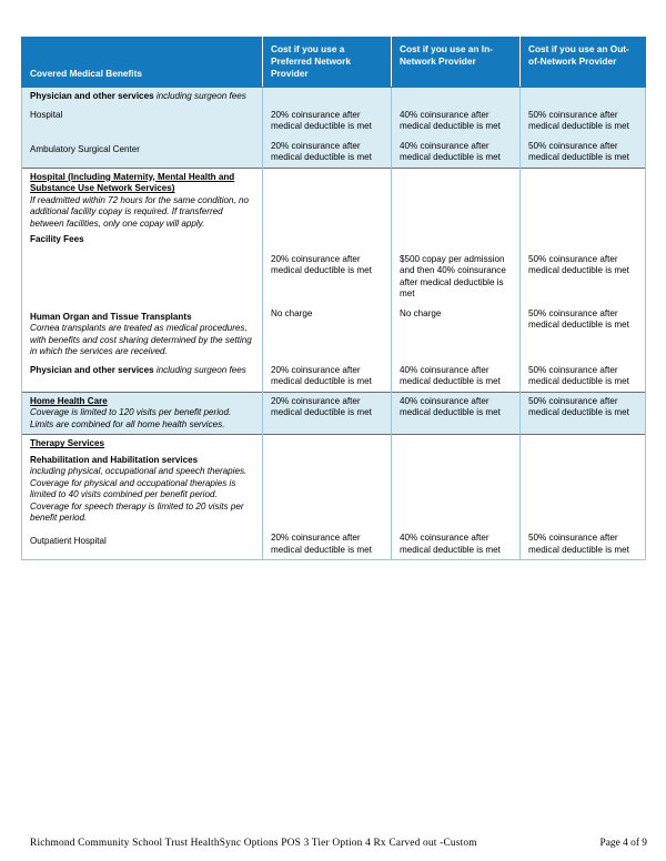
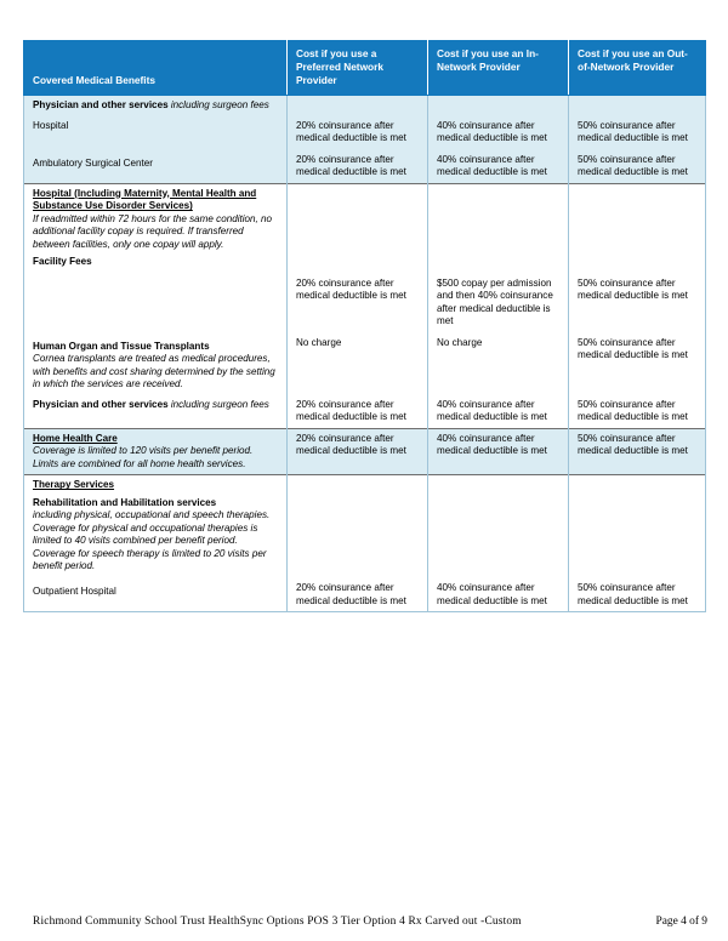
  Covered Medical Benefits	Cost if you use a Preferred Network Provider	Cost if you use an In-Network Provider	Cost if you use an Out-of-Network Provider
  Physician and other services including surgeon fees
  Hospital	20% coinsurance after medical deductible is met	40% coinsurance after medical deductible is met	50% coinsurance after medical deductible is met
  Ambulatory Surgical Center	20% coinsurance after medical deductible is met	40% coinsurance after medical deductible is met	50% coinsurance after medical deductible is met
- Hospital (Including Maternity, Mental Health and Substance Use Network Services) If readmitted within 72 hours for the same condition, no additional facility copay is required. If transferred between facilities, only one copay will apply. Facility Fees	20% coinsurance after medical deductible is met	$500 copay per admission and then 40% coinsurance after medical deductible is met	50% coinsurance after medical deductible is met
+ Hospital (Including Maternity, Mental Health and Substance Use Disorder Services) If readmitted within 72 hours for the same condition, no additional facility copay is required. If transferred between facilities, only one copay will apply. Facility Fees	20% coinsurance after medical deductible is met	$500 copay per admission and then 40% coinsurance after medical deductible is met	50% coinsurance after medical deductible is met
  Human Organ and Tissue Transplants Cornea transplants are treated as medical procedures, with benefits and cost sharing determined by the setting in which the services are received.	No charge	No charge	50% coinsurance after medical deductible is met
  Physician and other services including surgeon fees	20% coinsurance after medical deductible is met	40% coinsurance after medical deductible is met	50% coinsurance after medical deductible is met
  Home Health Care Coverage is limited to 120 visits per benefit period. Limits are combined for all home health services.	20% coinsurance after medical deductible is met	40% coinsurance after medical deductible is met	50% coinsurance after medical deductible is met
  Therapy Services Rehabilitation and Habilitation services including physical, occupational and speech therapies. Coverage for physical and occupational therapies is limited to 40 visits combined per benefit period. Coverage for speech therapy is limited to 20 visits per benefit period.
  Outpatient Hospital	20% coinsurance after medical deductible is met	40% coinsurance after medical deductible is met	50% coinsurance after medical deductible is met
  Page 4 of 9
  Richmond Community School Trust HealthSync Options POS 3 Tier Option 4 Rx Carved out -Custom
